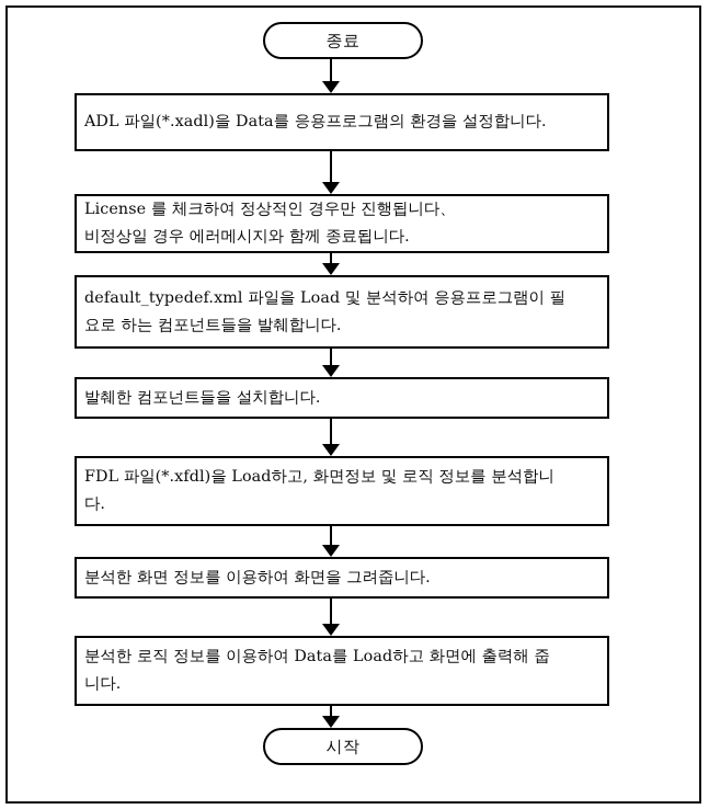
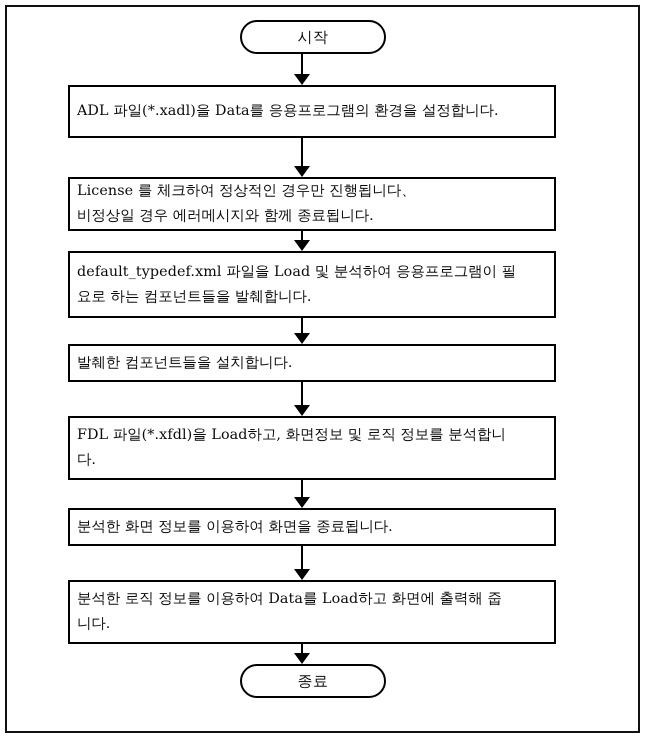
- 종료
+ 시작
  ADL 파일(*.xadl)을 Data를 응용프로그램의 환경을 설정합니다.
  License 를 체크하여 정상적인 경우만 진행됩니다、
  비정상일 경우 에러메시지와 함께 종료됩니다.
  default_typedef.xml 파일을 Load 및 분석하여 응용프로그램이 필
  요로 하는 컴포넌트들을 발췌합니다.
  발췌한 컴포넌트들을 설치합니다.
  FDL 파일(*.xfdl)을 Load하고, 화면정보 및 로직 정보를 분석합니
  다.
- 분석한 화면 정보를 이용하여 화면을 그려줍니다.
+ 분석한 화면 정보를 이용하여 화면을 종료됩니다.
  분석한 로직 정보를 이용하여 Data를 Load하고 화면에 출력해 줍
  니다.
- 시작
+ 종료
